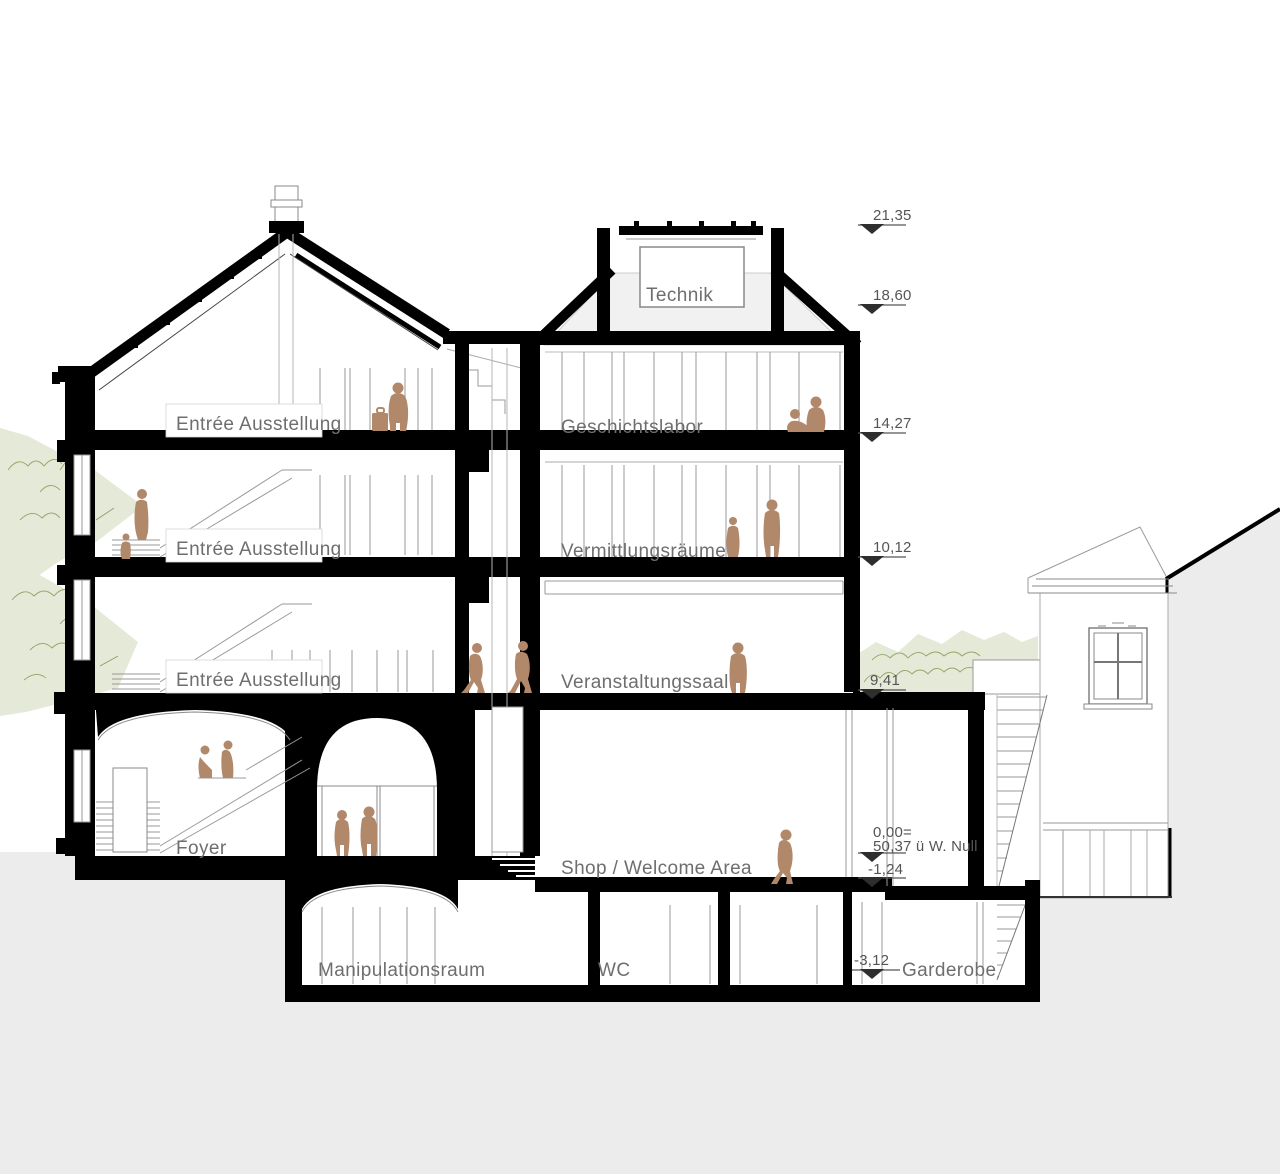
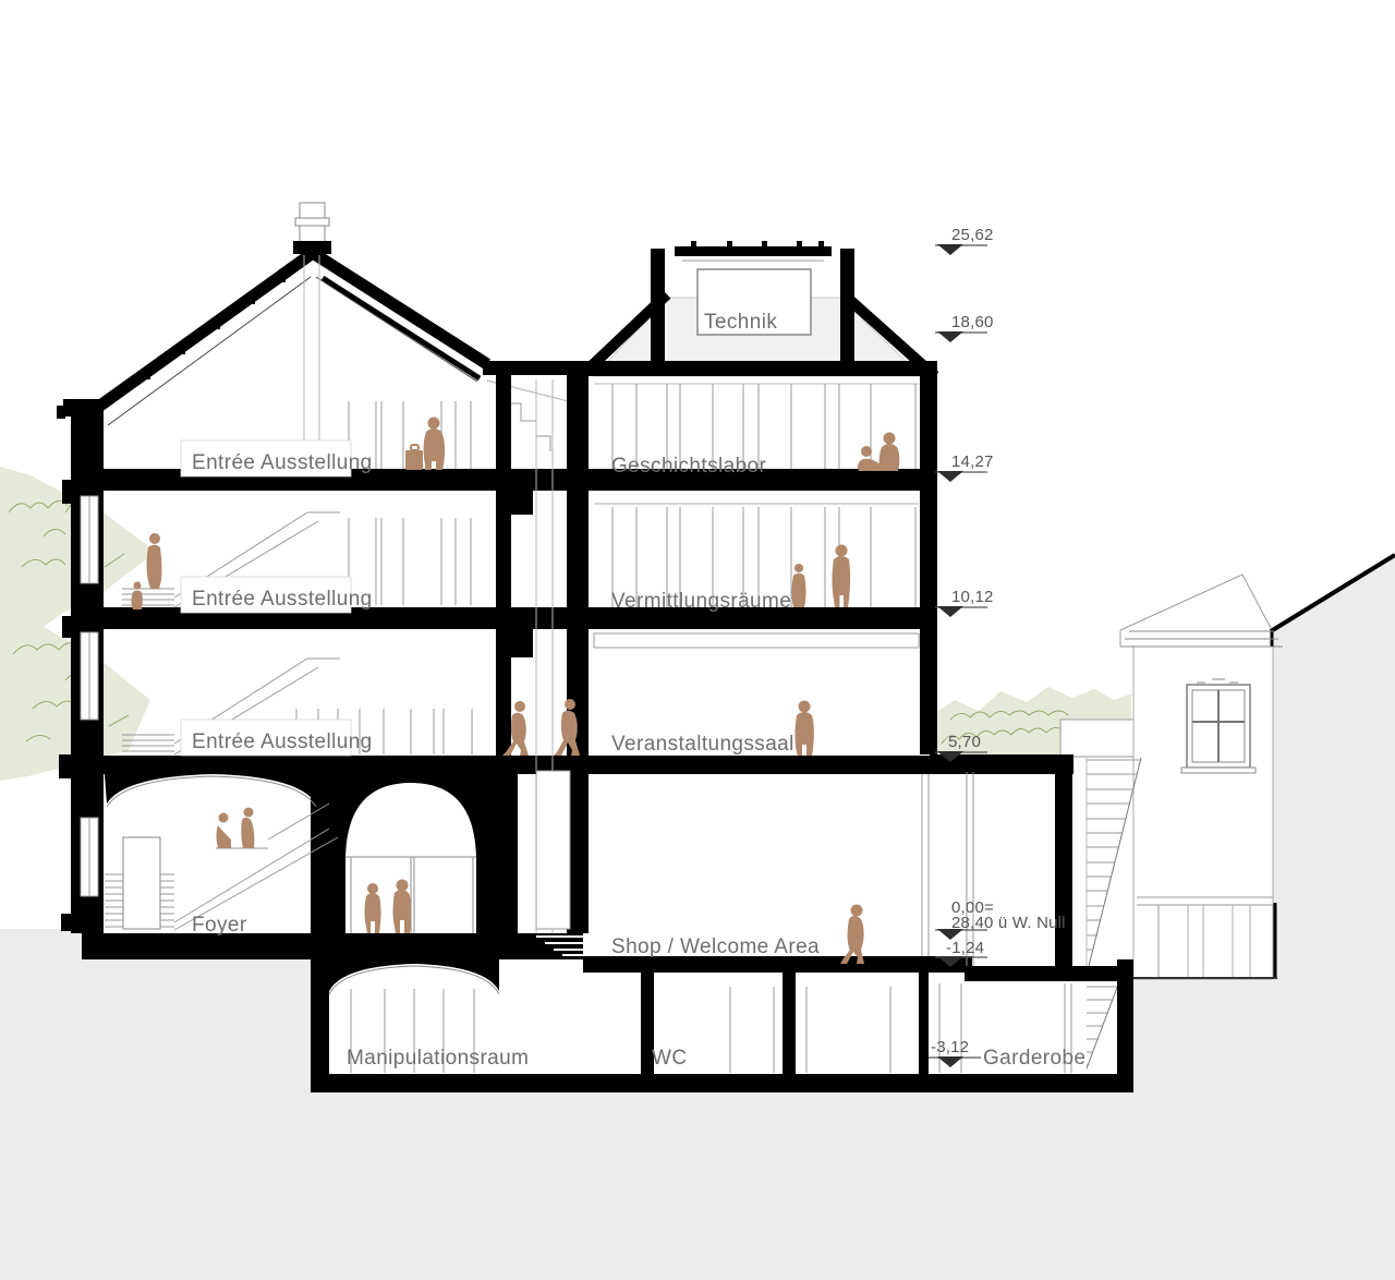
  Technik
  Entrée Ausstellung
  Geschichtslabor
  Entrée Ausstellung
  Vermittlungsräume
  Entrée Ausstellung
  Veranstaltungssaal
  Foyer
  Shop / Welcome Area
  Manipulationsraum
  WC
  Garderobe
- 21,35
+ 25,62
  18,60
  14,27
  10,12
- 9,41
+ 5,70
  0,00=
- 50,37 ü W. Null
+ 28,40 ü W. Null
  -1,24
  -3,12
